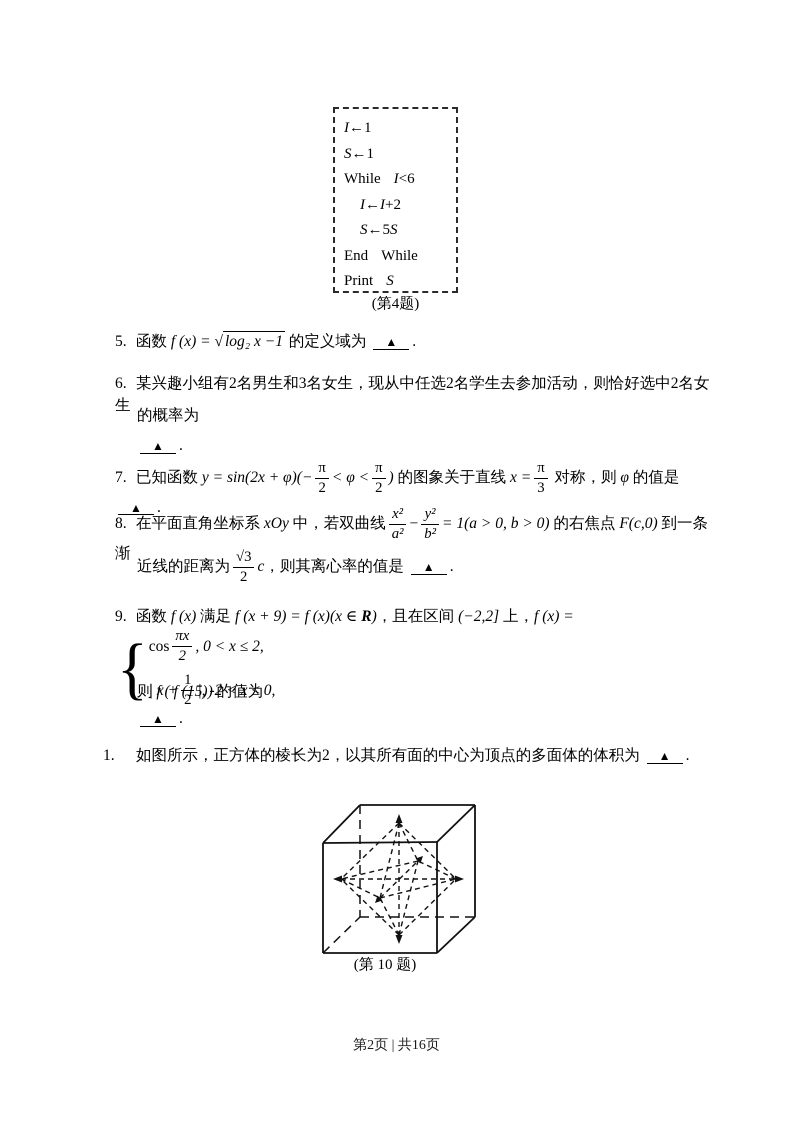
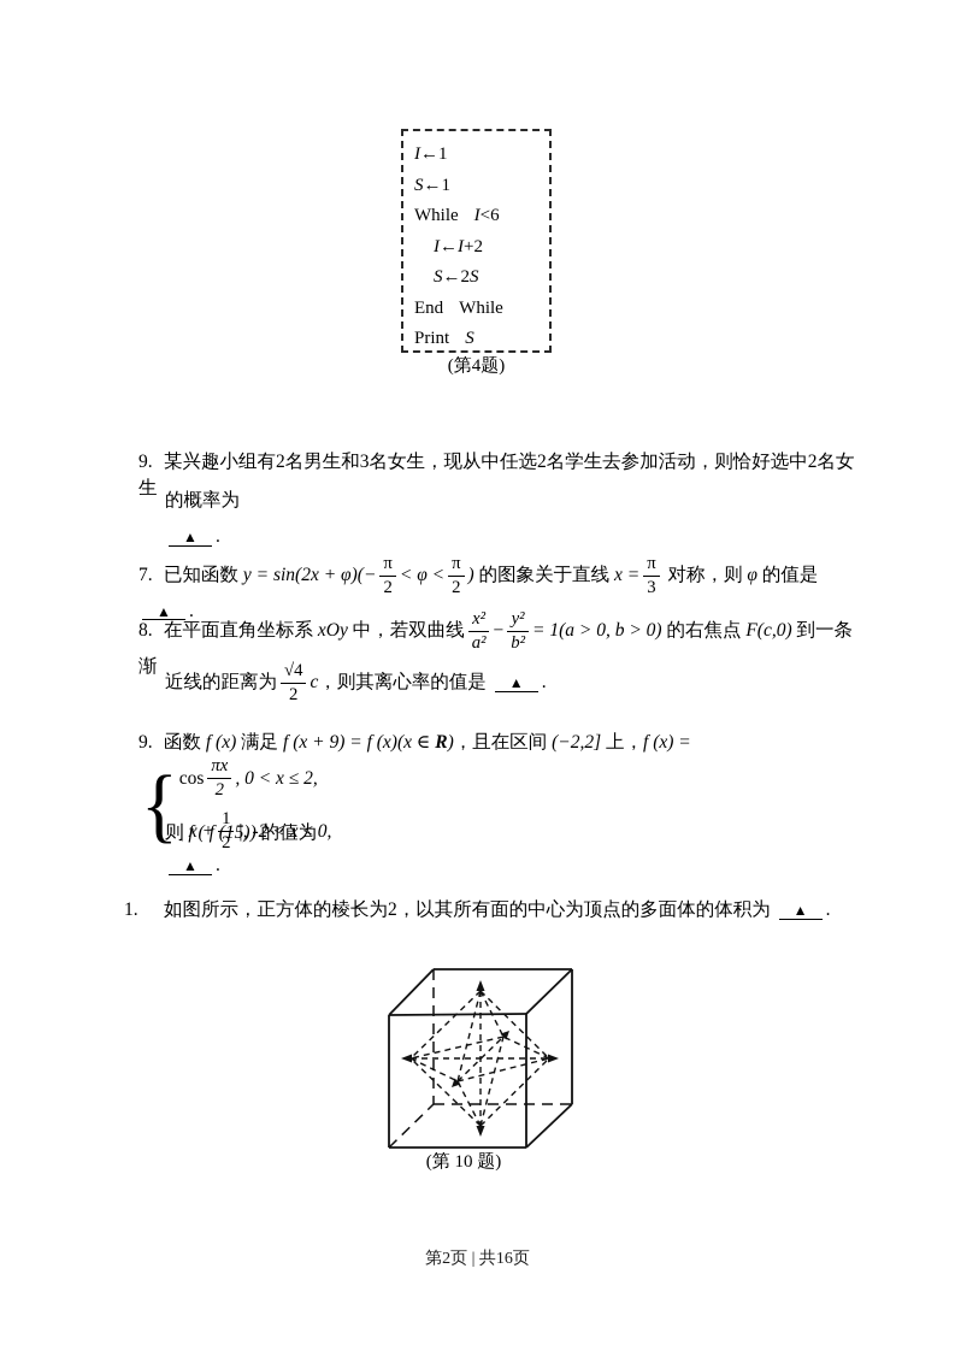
  I←1
  S←1
  While I<6
  I←I+2
- S←5S
+ S←2S
  End While
  Print S
  (第4题)
- 5. 函数 f (x) = √log₂ x −1 的定义域为 ▲ .
- 6. 某兴趣小组有2名男生和3名女生，现从中任选2名学生去参加活动，则恰好选中2名女生
+ 9. 某兴趣小组有2名男生和3名女生，现从中任选2名学生去参加活动，则恰好选中2名女生
  的概率为
  ▲ .
  7. 已知函数 y = sin(2x + φ)(−
  π
  2
  < φ <
  π
  2
  ) 的图象关于直线 x =
  π
  3
  对称，则 φ 的值是 ▲ .
  8. 在平面直角坐标系 xOy 中，若双曲线
  x²
  a²
  −
  y²
  b²
  = 1(a > 0, b > 0) 的右焦点 F(c,0) 到一条渐
  近线的距离为
- √3
+ √4
  2
  c，则其离心率的值是 ▲ .
  9. 函数 f (x) 满足 f (x + 9) = f (x)(x ∈ R)，且在区间 (−2,2] 上，f (x) =
  {
  cos
  πx
  2
  , 0 < x ≤ 2,
  | x +
  1
  2
  |, -2 < x ≤ 0,
  则 f ( f (15)) 的值为
  ▲ .
  1. 如图所示，正方体的棱长为2，以其所有面的中心为顶点的多面体的体积为 ▲ .
  (第 10 题)
  第2页 | 共16页
